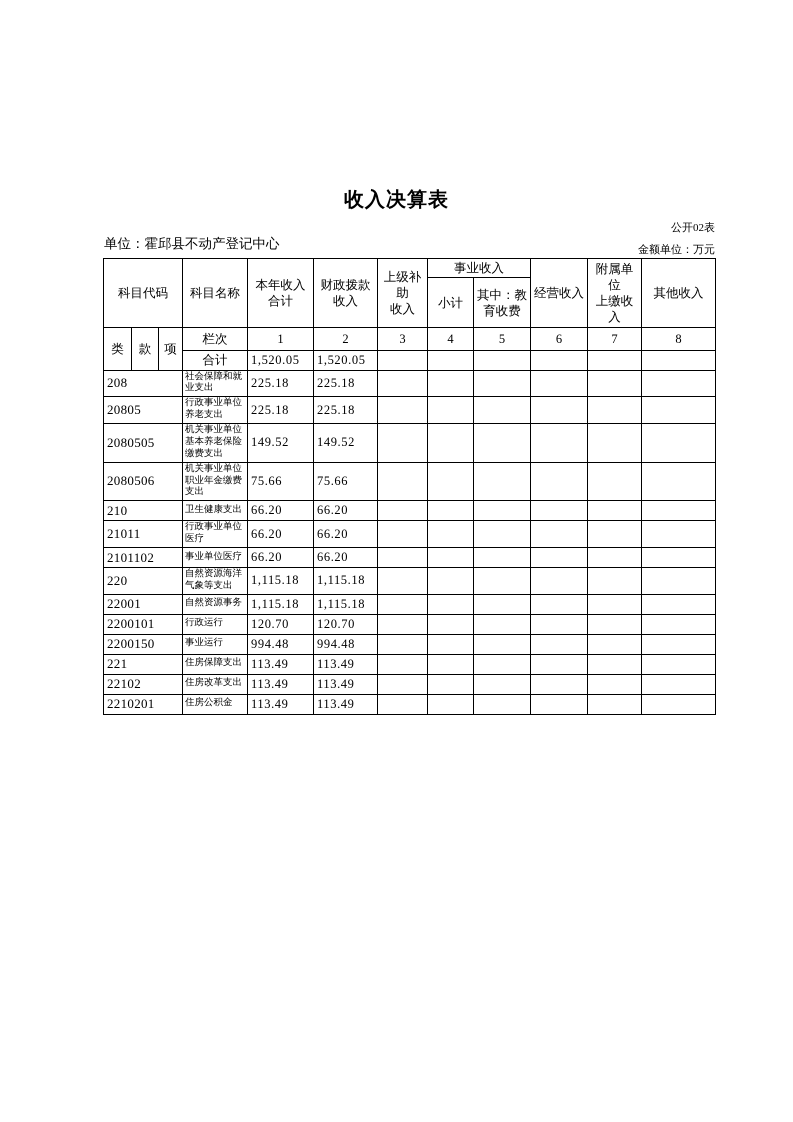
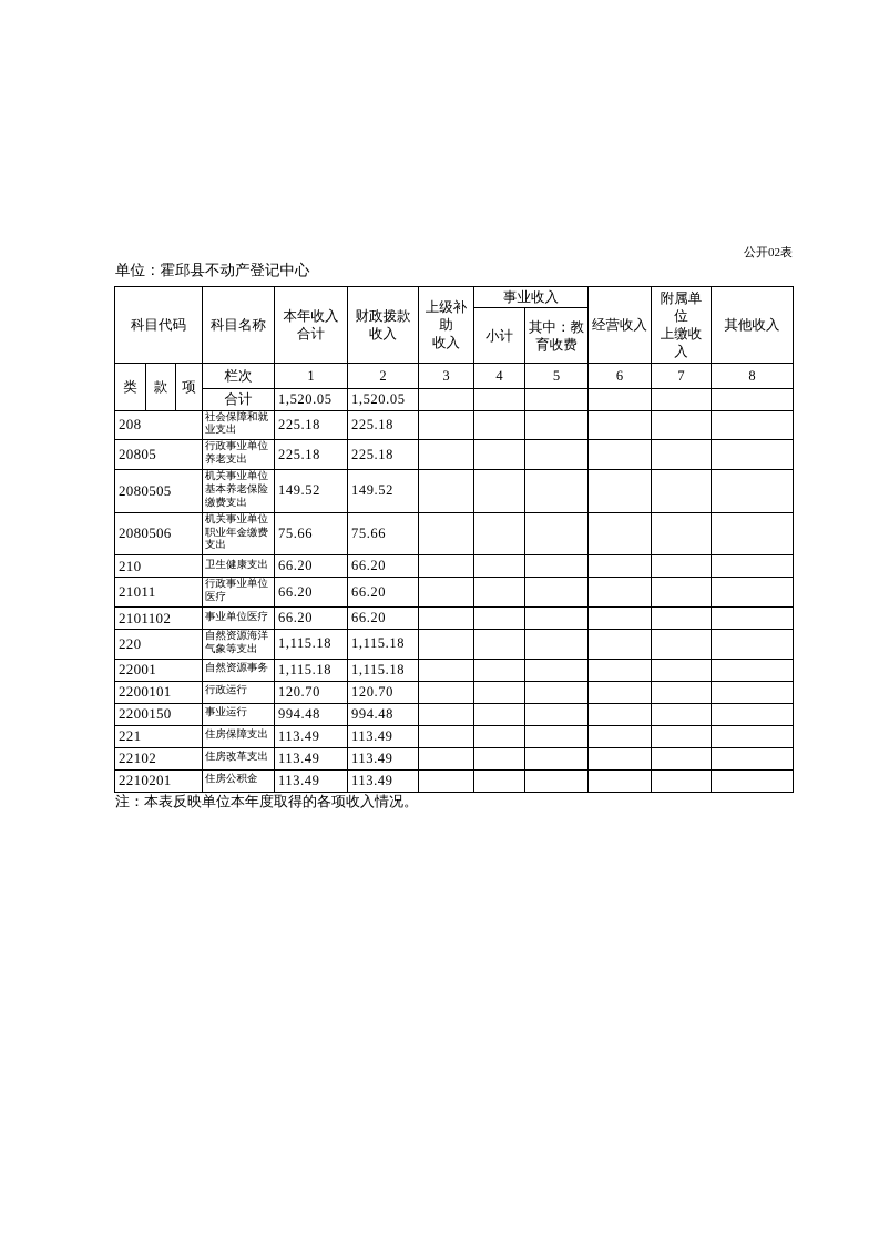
- 收入决算表
  公开02表
  单位：霍邱县不动产登记中心
- 金额单位：万元
  科目代码	科目名称	本年收入 合计	财政拨款 收入	上级补助 收入	事业收入	经营收入	附属单位 上缴收入	其他收入
  小计	其中：教 育收费
  类	款	项	栏次	1	2	3	4	5	6	7	8
  合计	1,520.05	1,520.05
  208	社会保障和就业支出	225.18	225.18
  20805	行政事业单位养老支出	225.18	225.18
  2080505	机关事业单位基本养老保险缴费支出	149.52	149.52
  2080506	机关事业单位职业年金缴费支出	75.66	75.66
  210	卫生健康支出	66.20	66.20
  21011	行政事业单位医疗	66.20	66.20
  2101102	事业单位医疗	66.20	66.20
  220	自然资源海洋气象等支出	1,115.18	1,115.18
  22001	自然资源事务	1,115.18	1,115.18
  2200101	行政运行	120.70	120.70
  2200150	事业运行	994.48	994.48
  221	住房保障支出	113.49	113.49
  22102	住房改革支出	113.49	113.49
  2210201	住房公积金	113.49	113.49
+ 注：本表反映单位本年度取得的各项收入情况。
